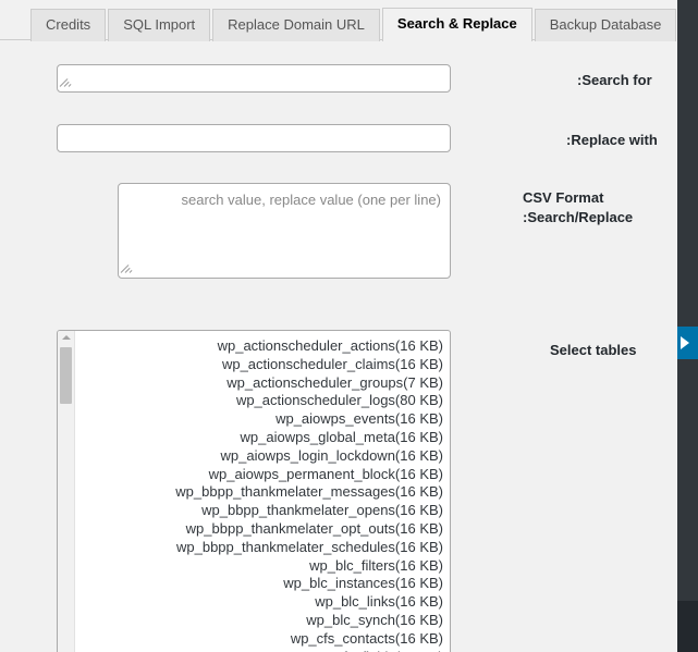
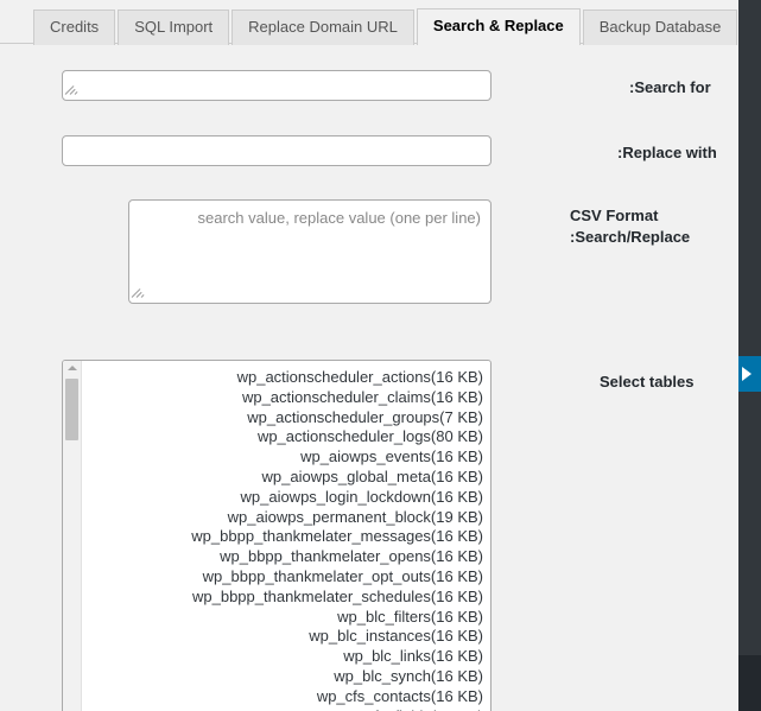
  Credits
  SQL Import
  Replace Domain URL
  Search & Replace
  Backup Database
  :Search for
  :Replace with
  CSV Format
  :Search/Replace
  Select tables
  wp_actionscheduler_actions(16 KB)
  wp_actionscheduler_claims(16 KB)
  wp_actionscheduler_groups(7 KB)
  wp_actionscheduler_logs(80 KB)
  wp_aiowps_events(16 KB)
  wp_aiowps_global_meta(16 KB)
  wp_aiowps_login_lockdown(16 KB)
- wp_aiowps_permanent_block(16 KB)
+ wp_aiowps_permanent_block(19 KB)
  wp_bbpp_thankmelater_messages(16 KB)
  wp_bbpp_thankmelater_opens(16 KB)
  wp_bbpp_thankmelater_opt_outs(16 KB)
  wp_bbpp_thankmelater_schedules(16 KB)
  wp_blc_filters(16 KB)
  wp_blc_instances(16 KB)
  wp_blc_links(16 KB)
  wp_blc_synch(16 KB)
  wp_cfs_contacts(16 KB)
